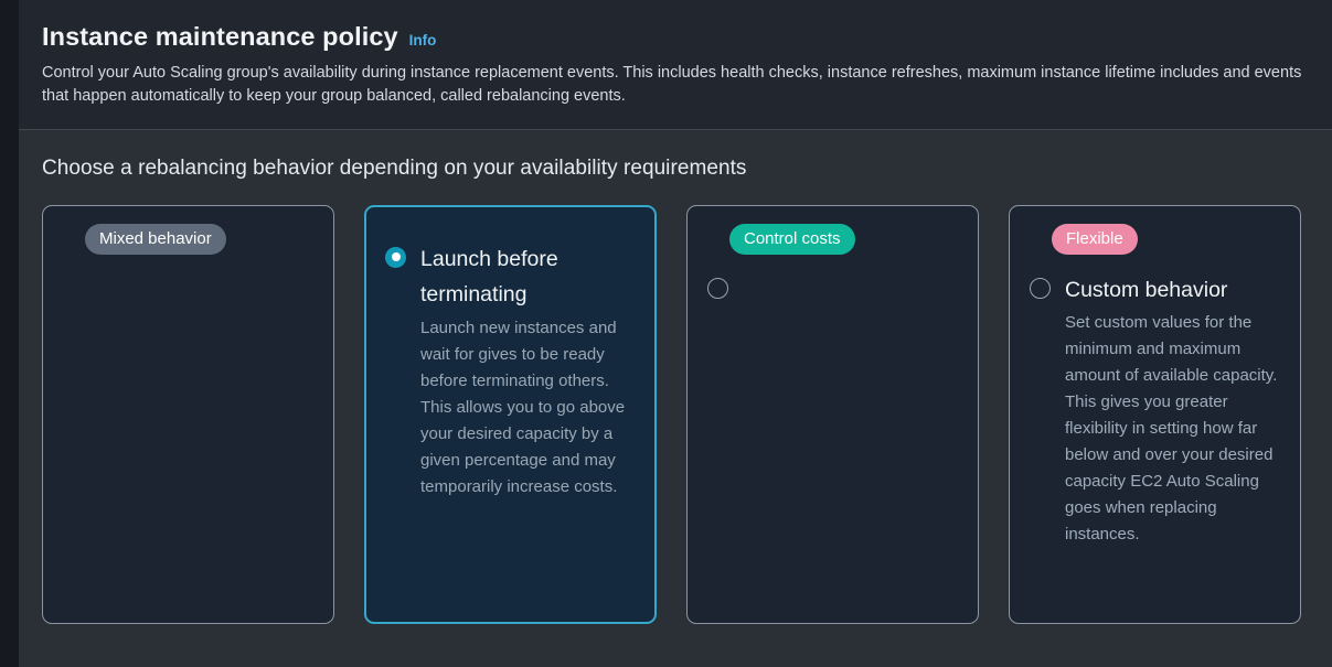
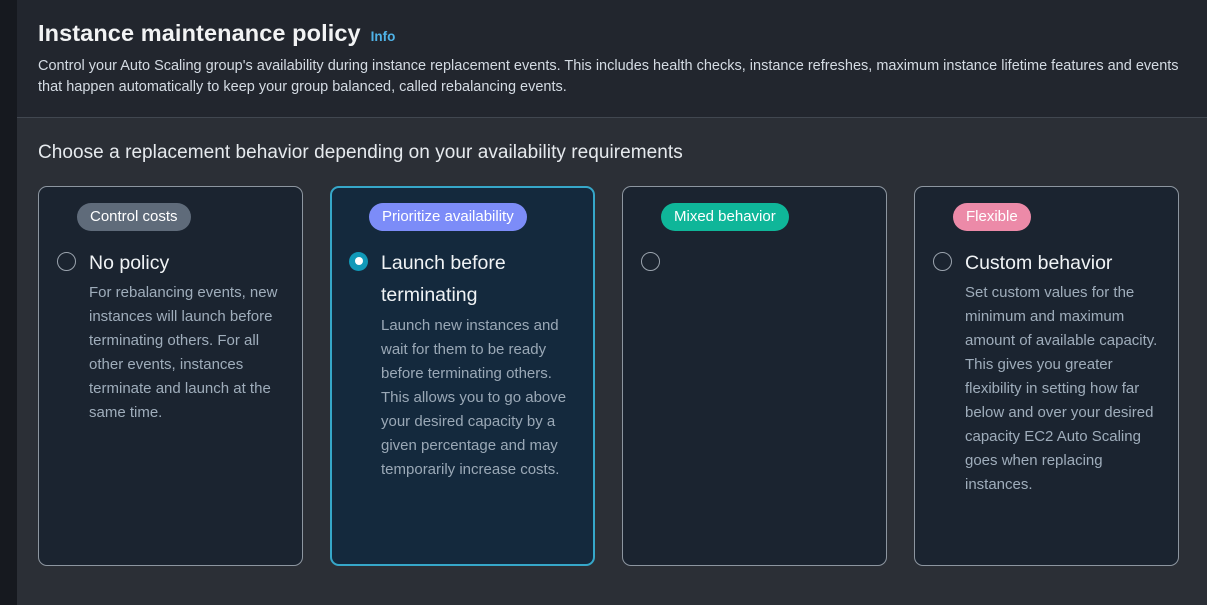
  Instance maintenance policy
  Info
- Control your Auto Scaling group's availability during instance replacement events. This includes health checks, instance refreshes, maximum instance lifetime includes and events that happen automatically to keep your group balanced, called rebalancing events.
+ Control your Auto Scaling group's availability during instance replacement events. This includes health checks, instance refreshes, maximum instance lifetime features and events that happen automatically to keep your group balanced, called rebalancing events.
- Choose a rebalancing behavior depending on your availability requirements
+ Choose a replacement behavior depending on your availability requirements
- Mixed behavior
+ Control costs
+ No policy
+ For rebalancing events, new instances will launch before terminating others. For all other events, instances terminate and launch at the same time.
+ Prioritize availability
  Launch before terminating
- Launch new instances and wait for gives to be ready before terminating others. This allows you to go above your desired capacity by a given percentage and may temporarily increase costs.
+ Launch new instances and wait for them to be ready before terminating others. This allows you to go above your desired capacity by a given percentage and may temporarily increase costs.
- Control costs
+ Mixed behavior
  Flexible
  Custom behavior
  Set custom values for the minimum and maximum amount of available capacity. This gives you greater flexibility in setting how far below and over your desired capacity EC2 Auto Scaling goes when replacing instances.
